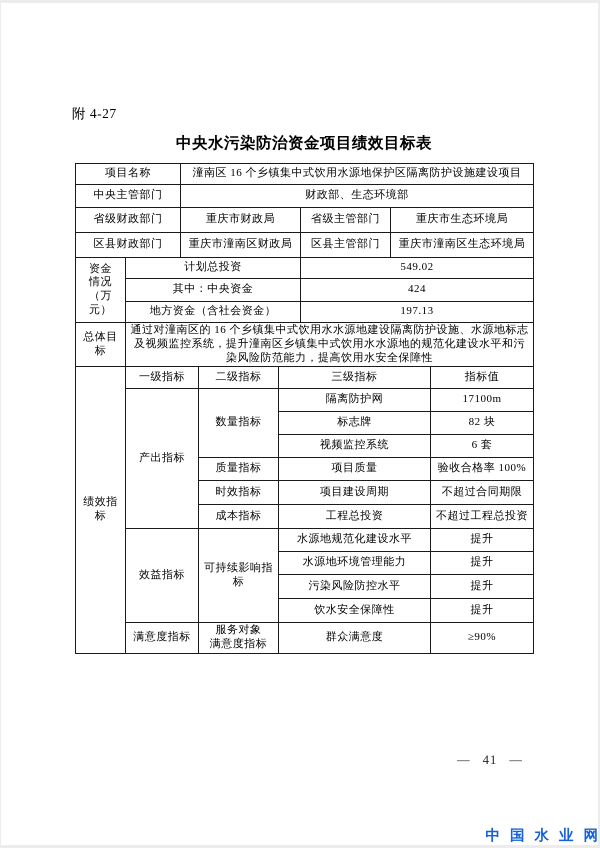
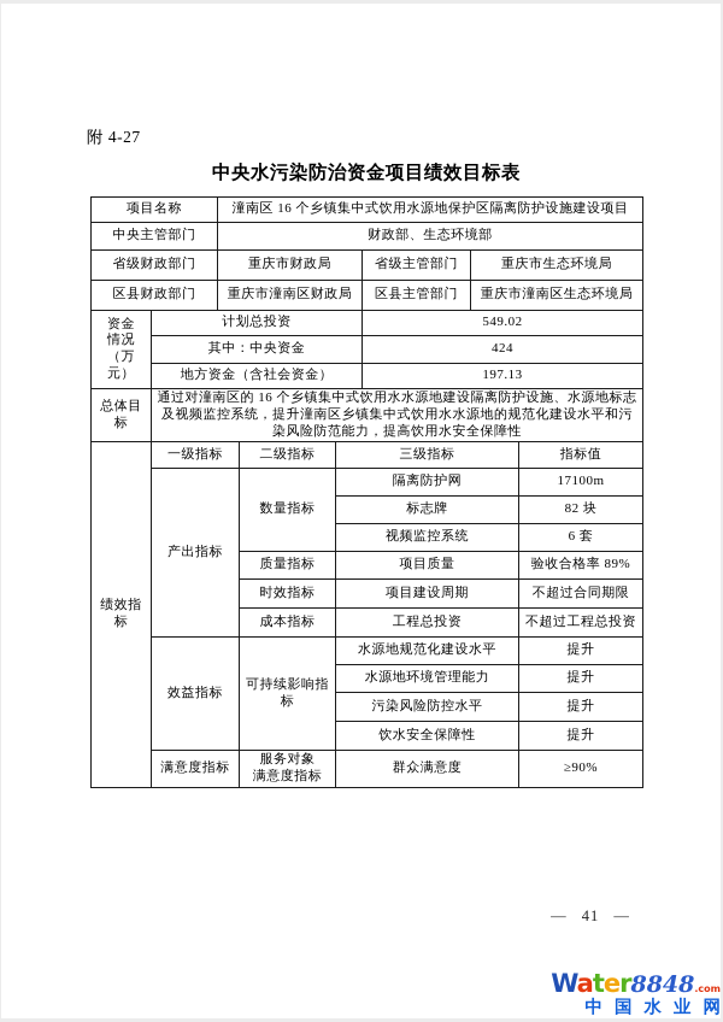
  附 4-27
  中央水污染防治资金项目绩效目标表
  项目名称	潼南区 16 个乡镇集中式饮用水源地保护区隔离防护设施建设项目
  中央主管部门	财政部、生态环境部
  省级财政部门	重庆市财政局	省级主管部门	重庆市生态环境局
  区县财政部门	重庆市潼南区财政局	区县主管部门	重庆市潼南区生态环境局
  资金 情况 （万元）	计划总投资	549.02
  其中：中央资金	424
  地方资金（含社会资金）	197.13
  总体目 标	通过对潼南区的 16 个乡镇集中式饮用水水源地建设隔离防护设施、水源地标志及视频监控系统，提升潼南区乡镇集中式饮用水水源地的规范化建设水平和污染风险防范能力，提高饮用水安全保障性
  绩效指 标	一级指标	二级指标	三级指标	指标值
  产出指标	数量指标	隔离防护网	17100m
  标志牌	82 块
  视频监控系统	6 套
- 质量指标	项目质量	验收合格率 100%
+ 质量指标	项目质量	验收合格率 89%
  时效指标	项目建设周期	不超过合同期限
  成本指标	工程总投资	不超过工程总投资
  效益指标	可持续影响指 标	水源地规范化建设水平	提升
  水源地环境管理能力	提升
  污染风险防控水平	提升
  饮水安全保障性	提升
  满意度指标	服务对象 满意度指标	群众满意度	≥90%
  — 41 —
+ Water8848.com
  中国水业网
